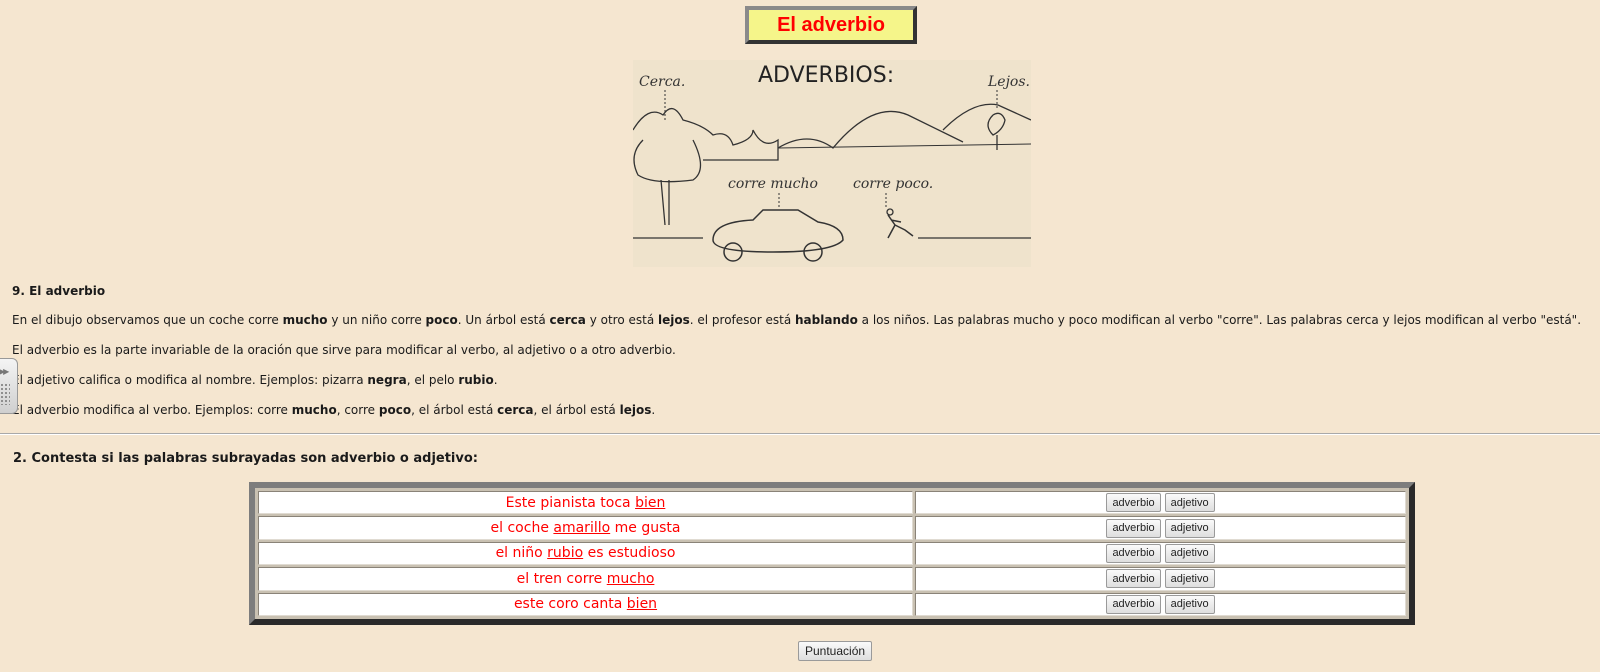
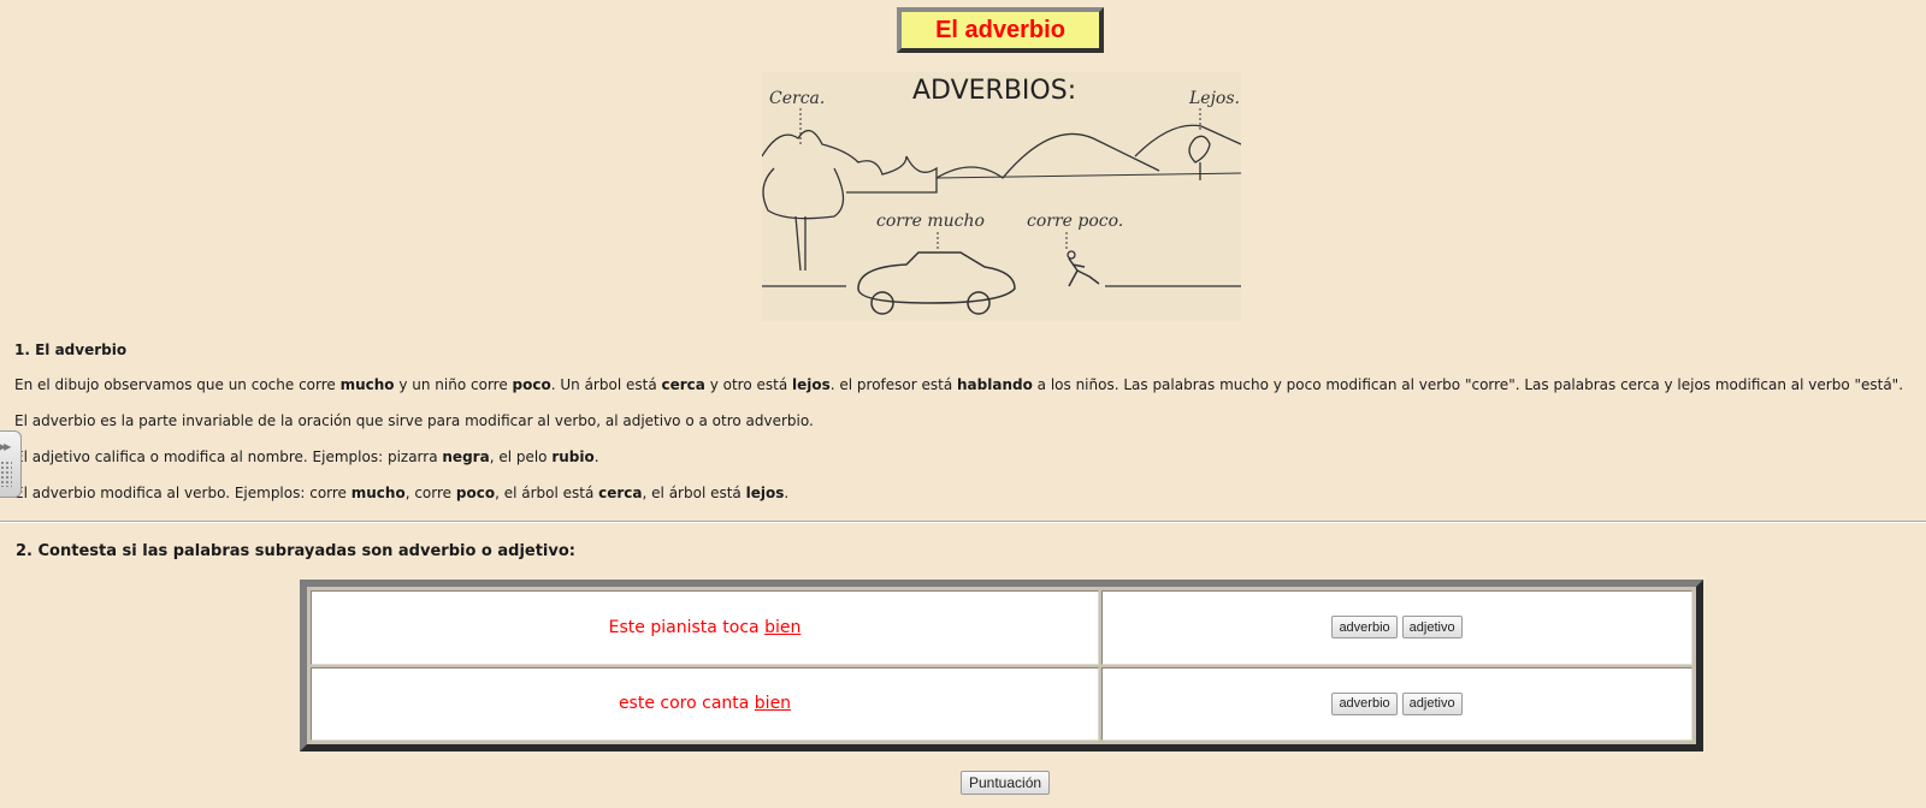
  El adverbio
  ADVERBIOS:
  Cerca.
  Lejos.
  corre mucho
  corre poco.
- 9. El adverbio
+ 1. El adverbio
  En el dibujo observamos que un coche corre mucho y un niño corre poco. Un árbol está cerca y otro está lejos. el profesor está hablando a los niños. Las palabras mucho y poco modifican al verbo "corre". Las palabras cerca y lejos modifican al verbo "está".
  El adverbio es la parte invariable de la oración que sirve para modificar al verbo, al adjetivo o a otro adverbio.
  l adjetivo califica o modifica al nombre. Ejemplos: pizarra negra, el pelo rubio.
  l adverbio modifica al verbo. Ejemplos: corre mucho, corre poco, el árbol está cerca, el árbol está lejos.
  ▶▶
  2. Contesta si las palabras subrayadas son adverbio o adjetivo:
  Este pianista toca bien	adverbio adjetivo
- el coche amarillo me gusta	adverbio adjetivo
- el niño rubio es estudioso	adverbio adjetivo
- el tren corre mucho	adverbio adjetivo
  este coro canta bien	adverbio adjetivo
  Puntuación
